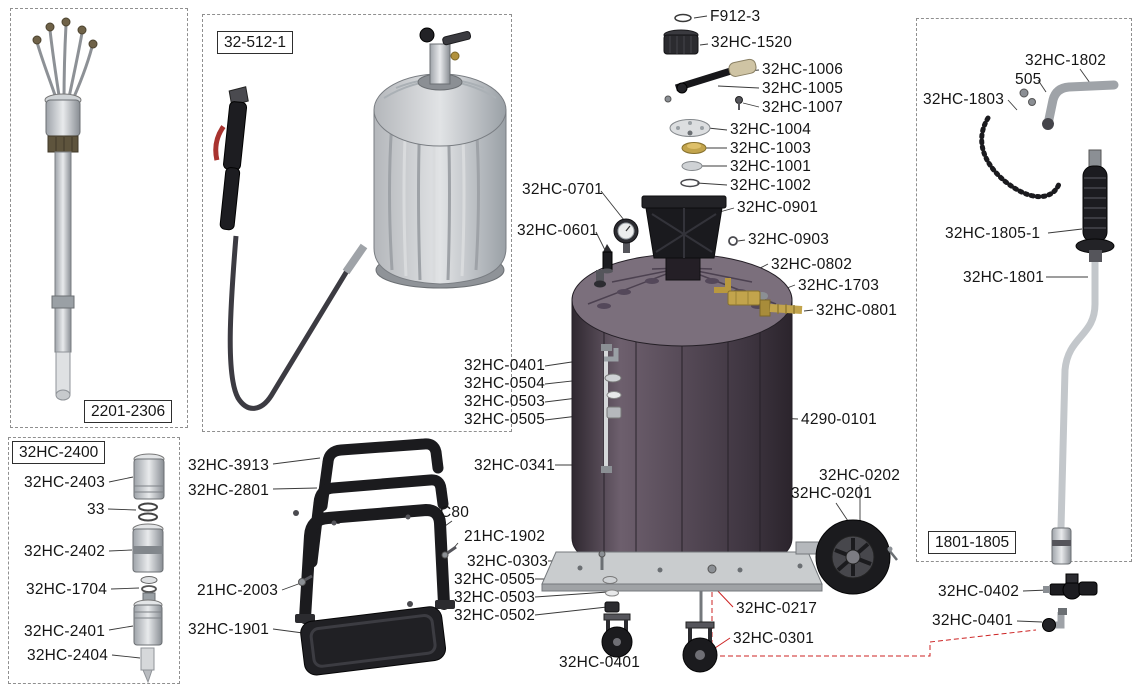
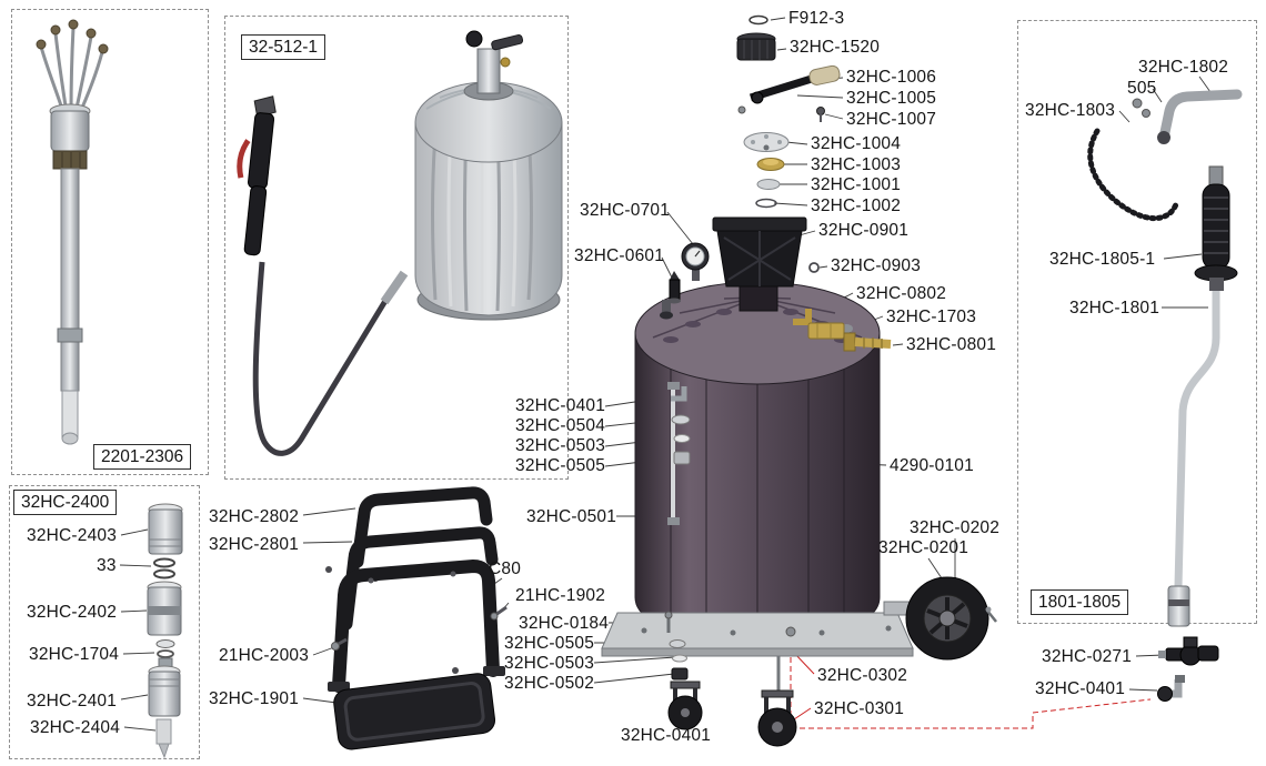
  2201-2306
  32HC-2400
  32-512-1
  1801-1805
  F912-3
  32HC-1520
  32HC-1006
  32HC-1005
  32HC-1007
  32HC-1004
  32HC-1003
  32HC-1001
  32HC-1002
  32HC-0701
  32HC-0901
  32HC-0601
  32HC-0903
  32HC-0802
  32HC-1703
  32HC-0801
  32HC-0401
  32HC-0504
  32HC-0503
  32HC-0505
  4290-0101
- 32HC-0341
+ 32HC-0501
  32HC-0202
  32HC-0201
  C80
  21HC-1902
- 32HC-0303
+ 32HC-0184
  32HC-0505
  32HC-0503
  32HC-0502
- 32HC-0217
+ 32HC-0302
  32HC-0301
  32HC-0401
  21HC-2003
  32HC-1901
- 32HC-3913
+ 32HC-2802
  32HC-2801
  32HC-2403
  33
  32HC-2402
  32HC-1704
  32HC-2401
  32HC-2404
  32HC-1802
  505
  32HC-1803
  32HC-1805-1
  32HC-1801
- 32HC-0402
+ 32HC-0271
  32HC-0401
